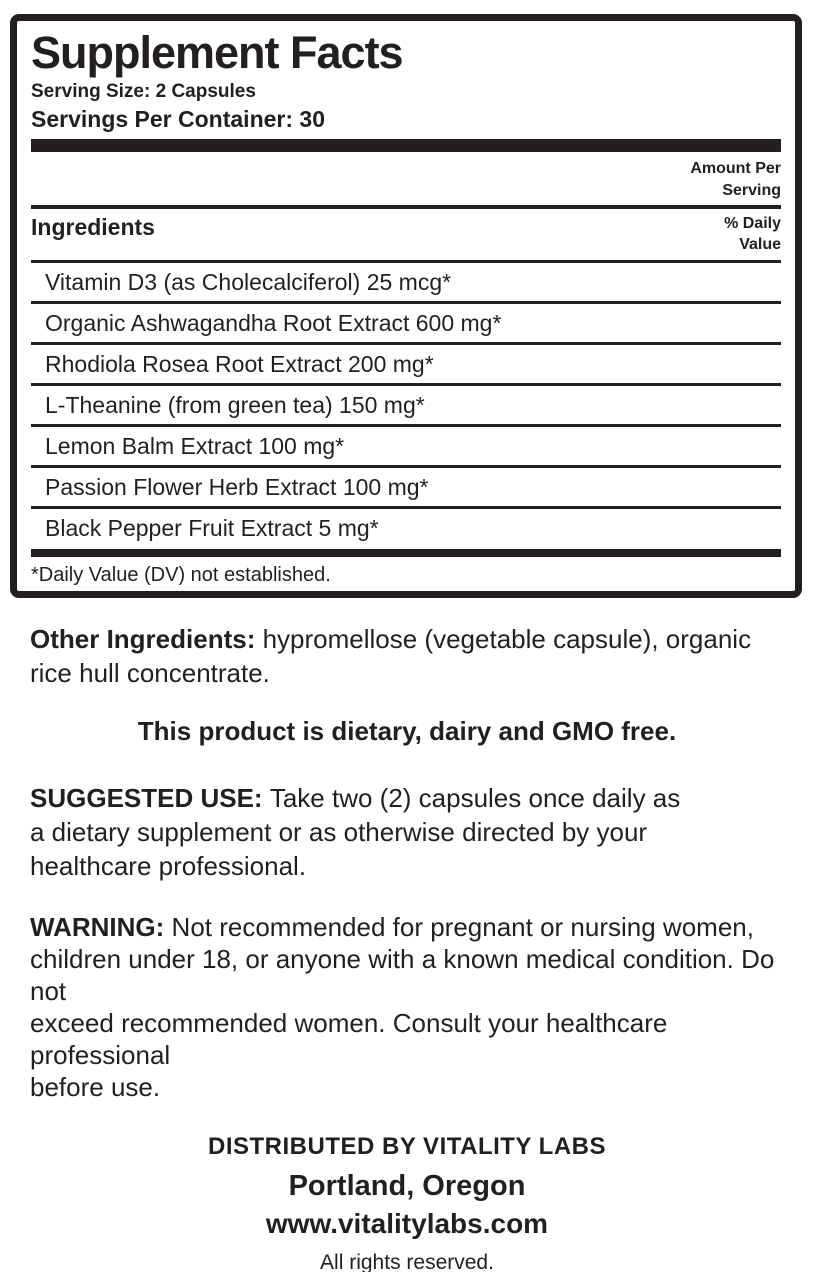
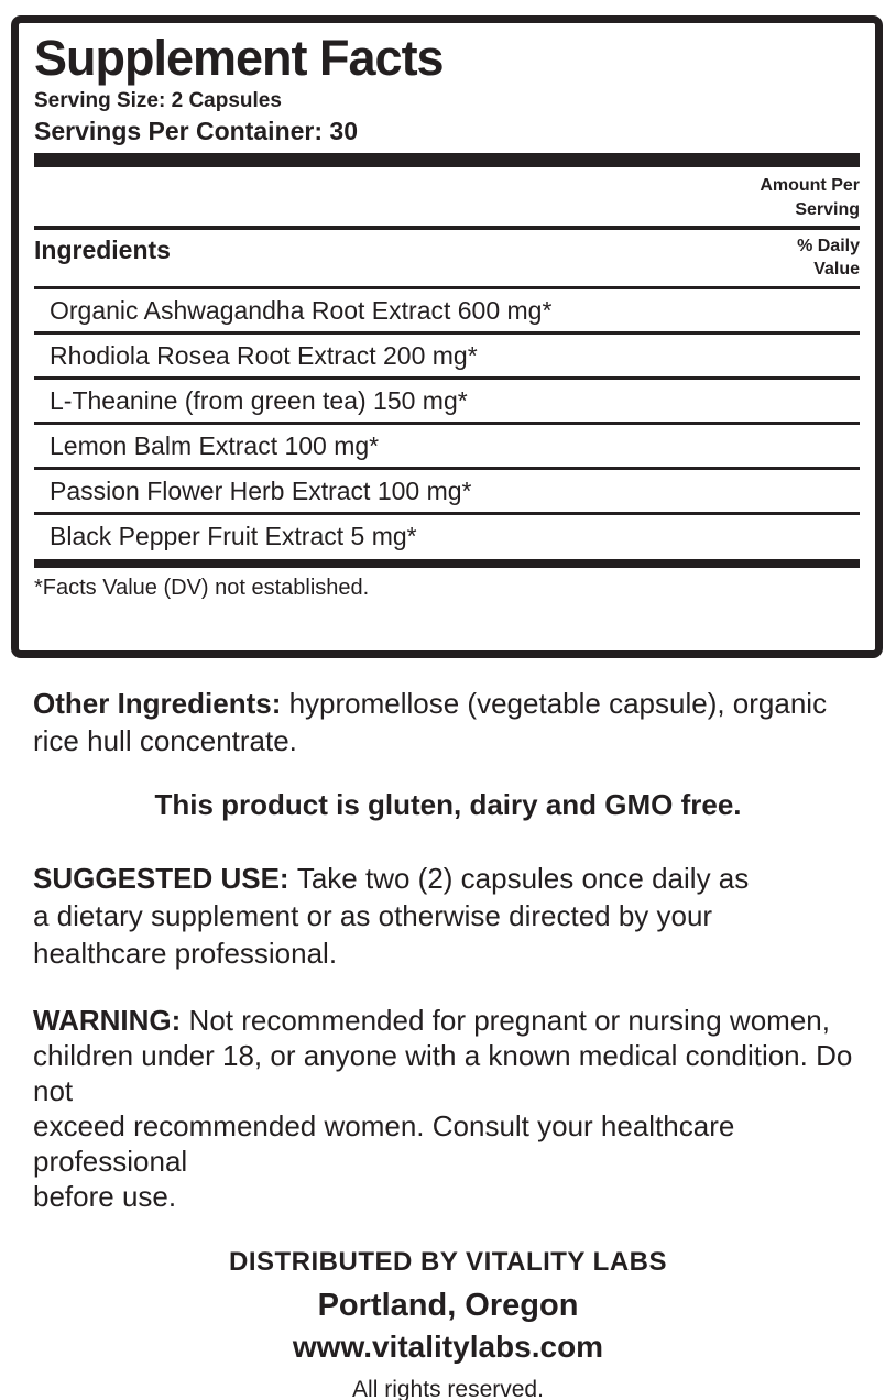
  Supplement Facts
  Serving Size: 2 Capsules
  Servings Per Container: 30
  Amount Per
  Serving
  Ingredients
  % Daily
  Value
- Vitamin D3 (as Cholecalciferol) 25 mcg*
  Organic Ashwagandha Root Extract 600 mg*
  Rhodiola Rosea Root Extract 200 mg*
  L-Theanine (from green tea) 150 mg*
  Lemon Balm Extract 100 mg*
  Passion Flower Herb Extract 100 mg*
  Black Pepper Fruit Extract 5 mg*
- *Daily Value (DV) not established.
+ *Facts Value (DV) not established.
  Other Ingredients: hypromellose (vegetable capsule), organic
  rice hull concentrate.
- This product is dietary, dairy and GMO free.
+ This product is gluten, dairy and GMO free.
  SUGGESTED USE: Take two (2) capsules once daily as
  a dietary supplement or as otherwise directed by your
  healthcare professional.
  WARNING: Not recommended for pregnant or nursing women,
  children under 18, or anyone with a known medical condition. Do not
  exceed recommended women. Consult your healthcare professional
  before use.
  DISTRIBUTED BY VITALITY LABS
  Portland, Oregon
  www.vitalitylabs.com
  All rights reserved.
